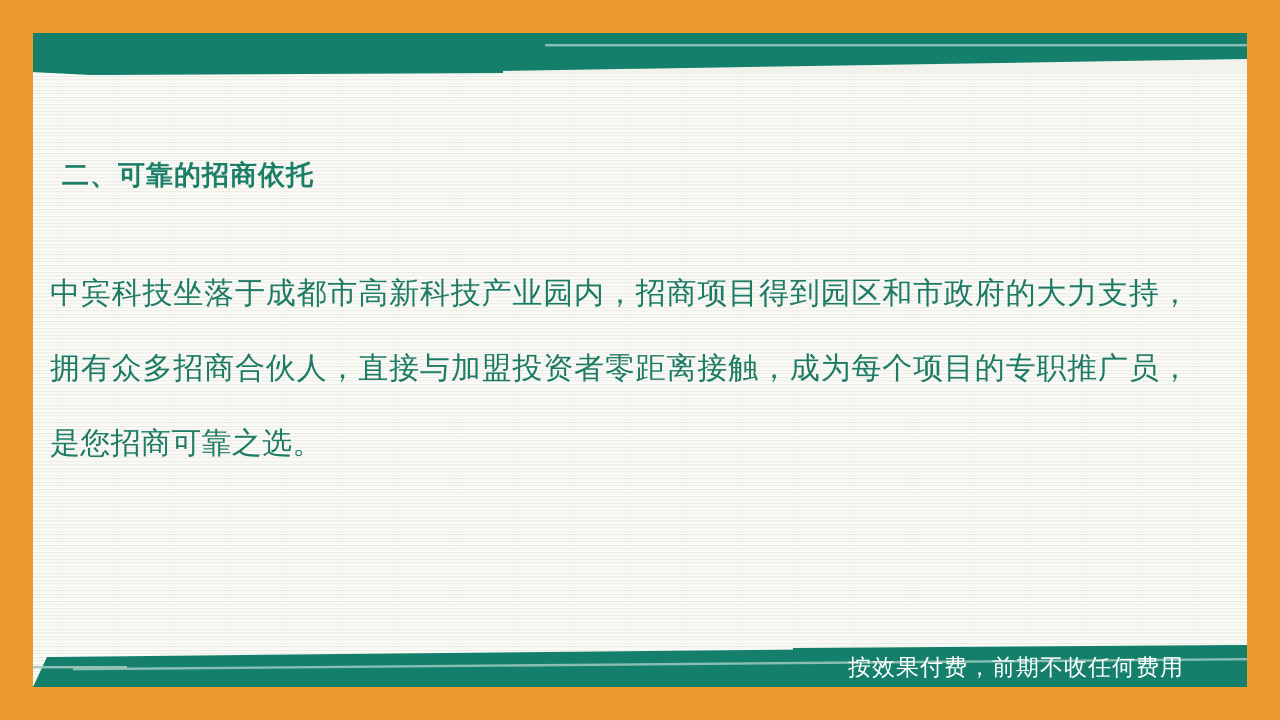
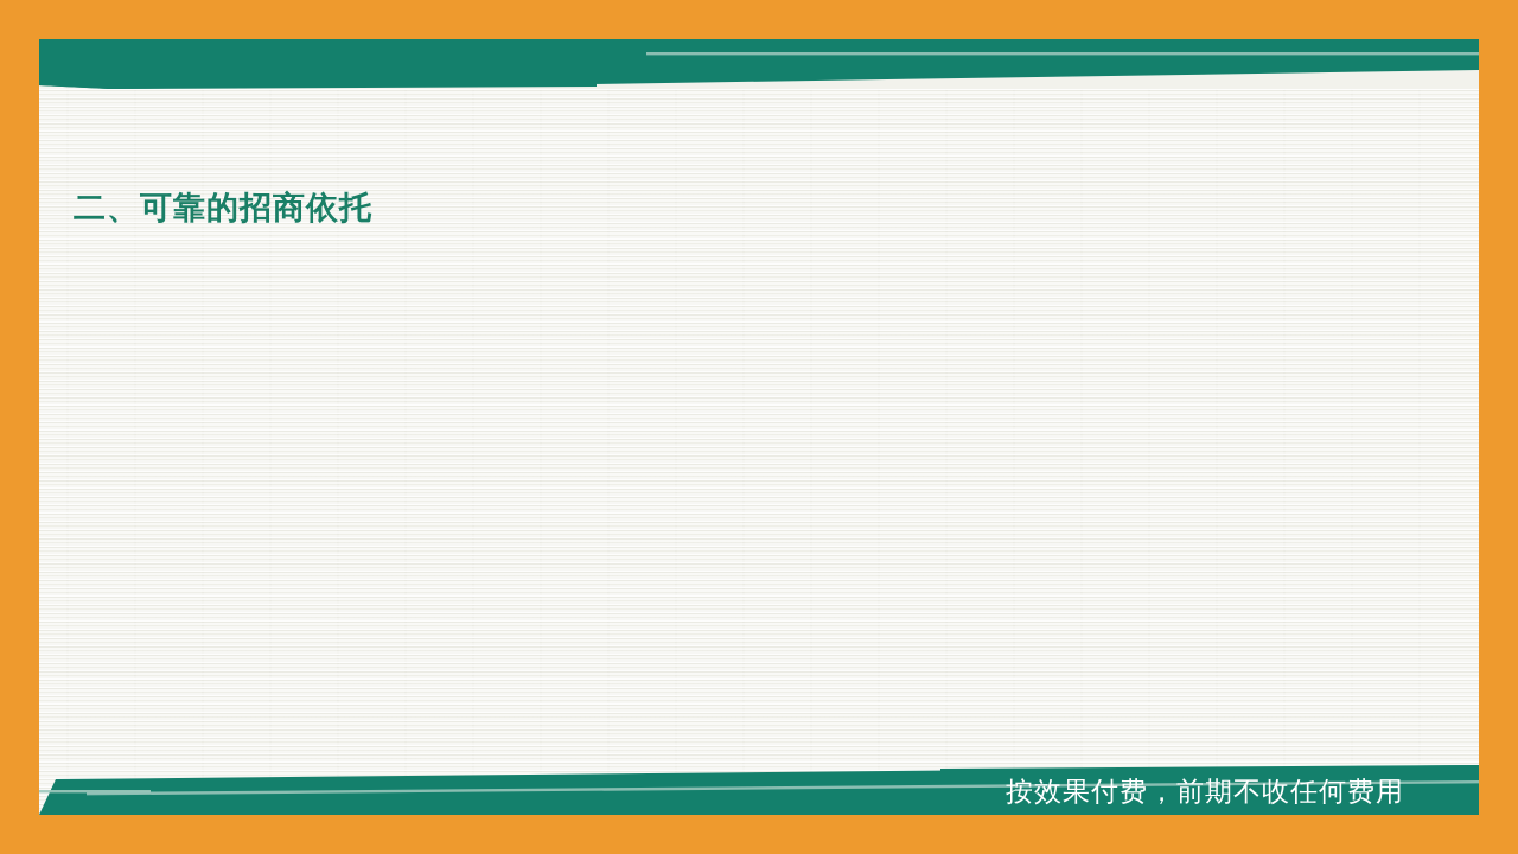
  二、可靠的招商依托
- 中宾科技坐落于成都市高新科技产业园内，招商项目得到园区和市政府的大力支持，拥有众多招商合伙人，直接与加盟投资者零距离接触，成为每个项目的专职推广员，是您招商可靠之选。
  按效果付费，前期不收任何费用
